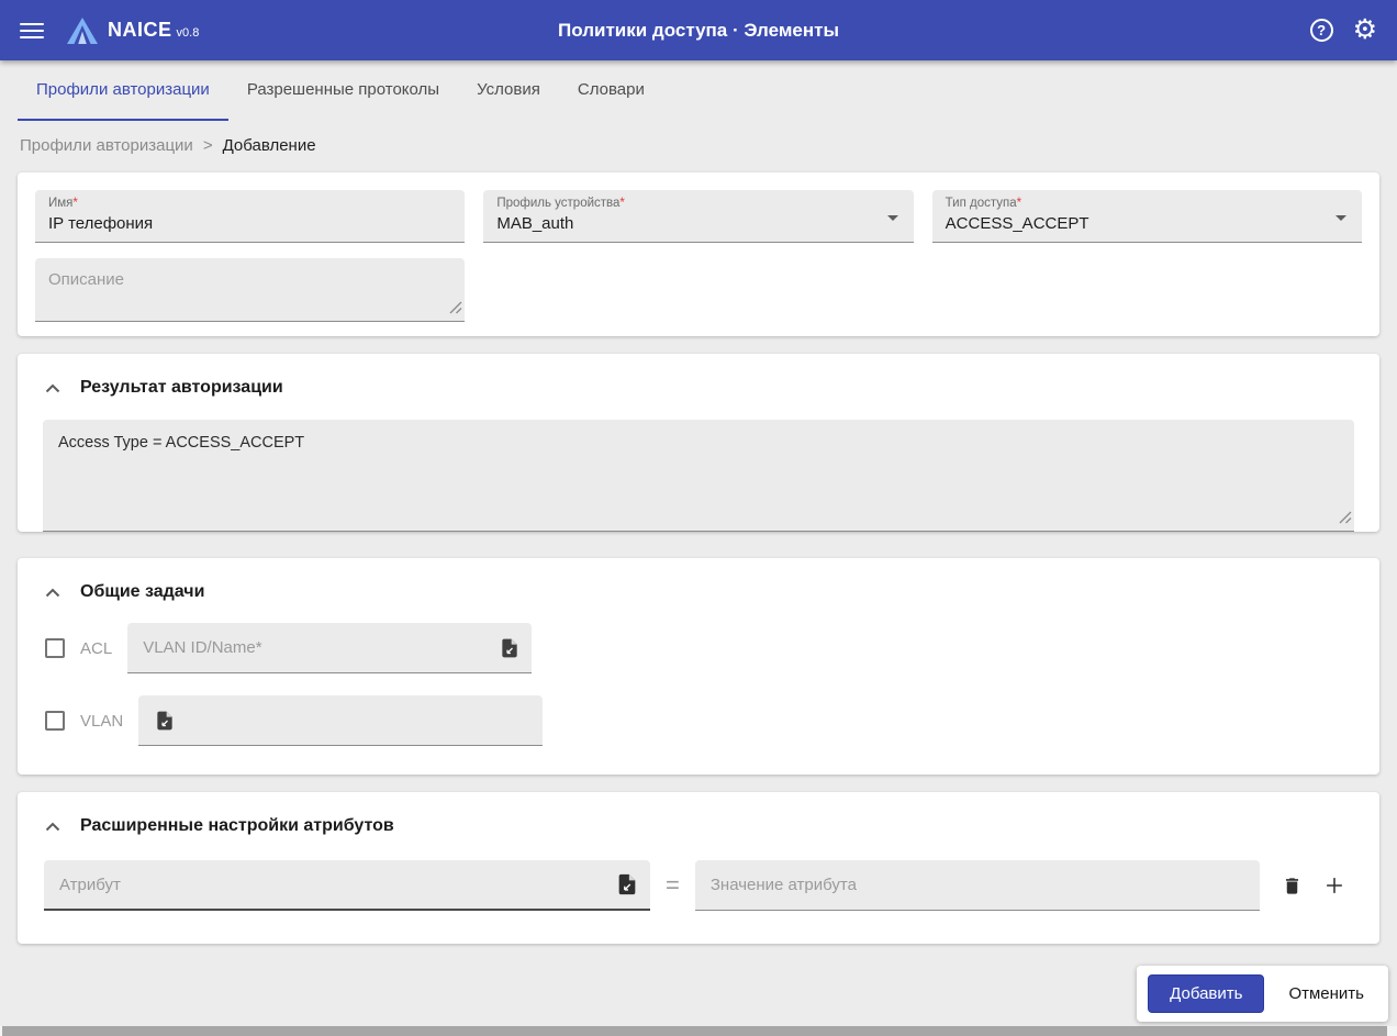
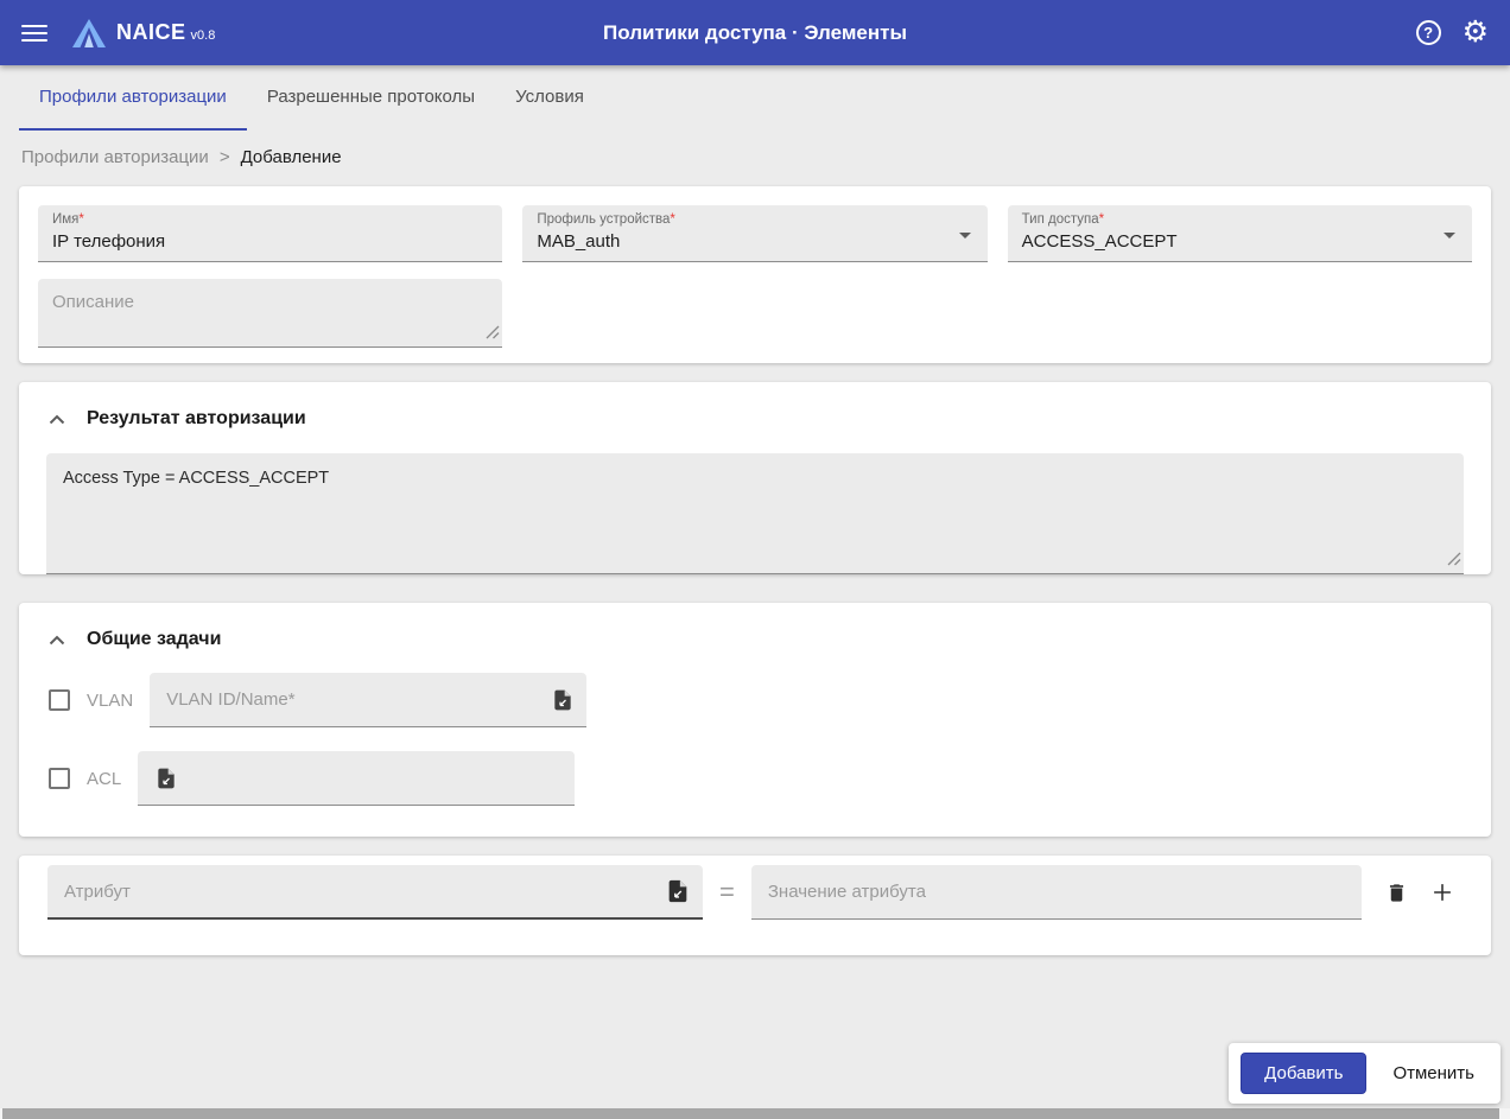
  NAICE
  v0.8
  Политики доступа · Элементы
  ?
  ⚙
  Профили авторизации
  Разрешенные протоколы
  Условия
- Словари
  Профили авторизации
  >
  Добавление
  Имя*
  IP телефония
  Профиль устройства*
  MAB_auth
  Тип доступа*
  ACCESS_ACCEPT
  Описание
  Результат авторизации
  Access Type = ACCESS_ACCEPT
  Общие задачи
- ACL
+ VLAN
  VLAN ID/Name*
- VLAN
+ ACL
- Расширенные настройки атрибутов
  Атрибут
  =
  Значение атрибута
  Добавить
  Отменить
